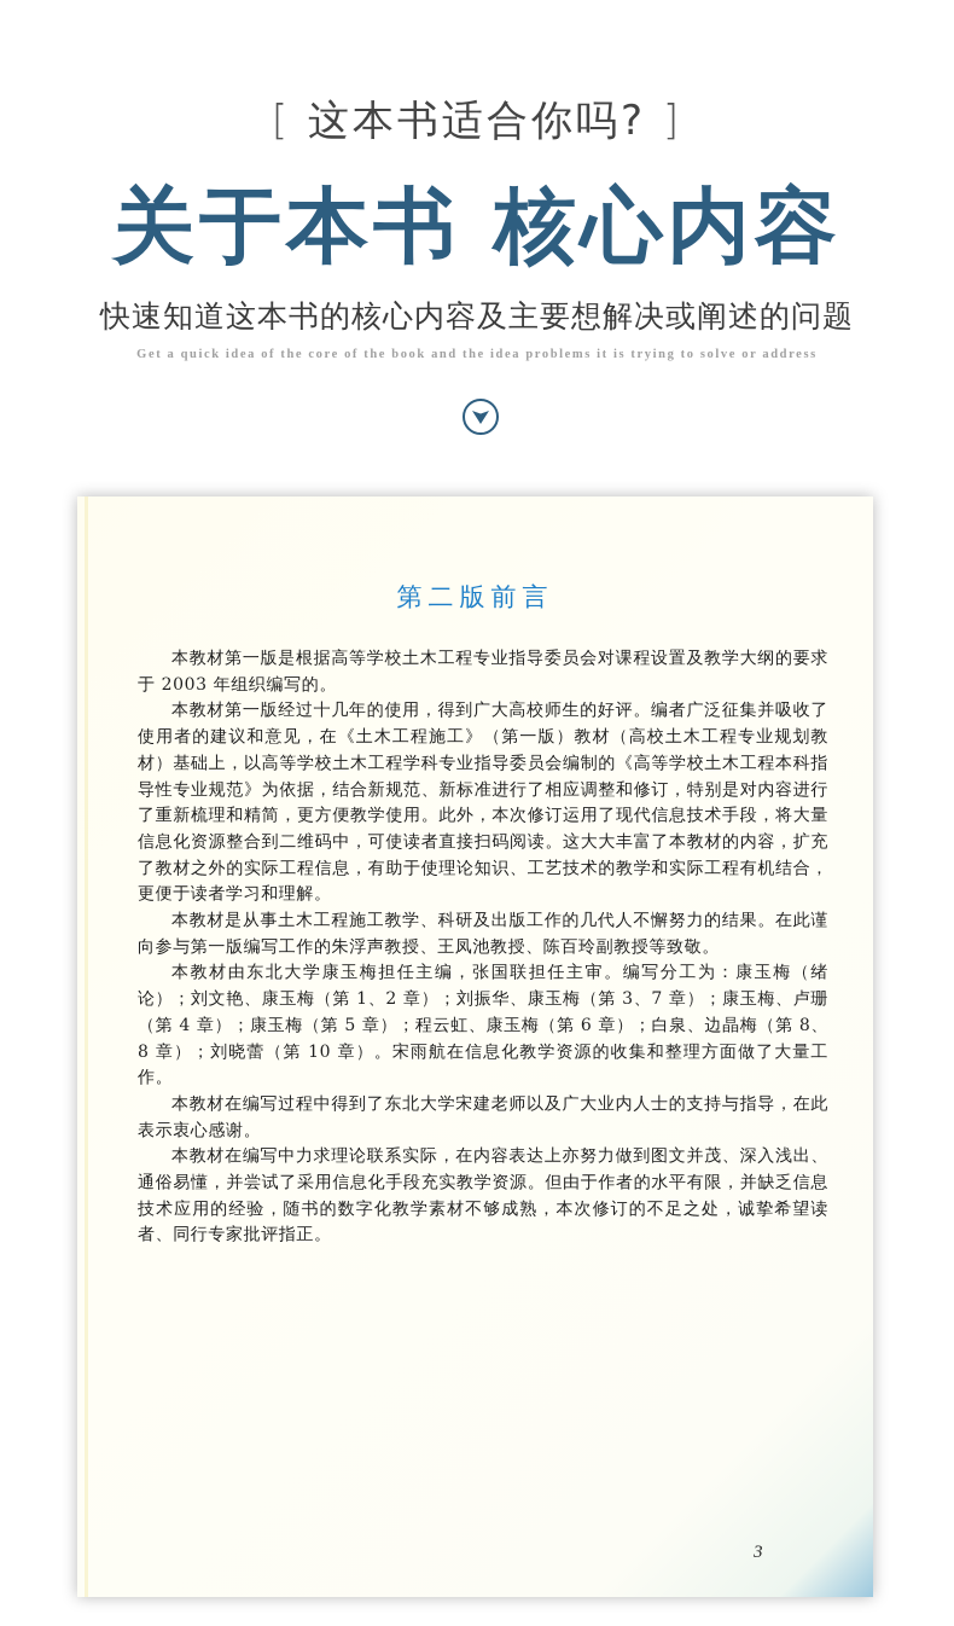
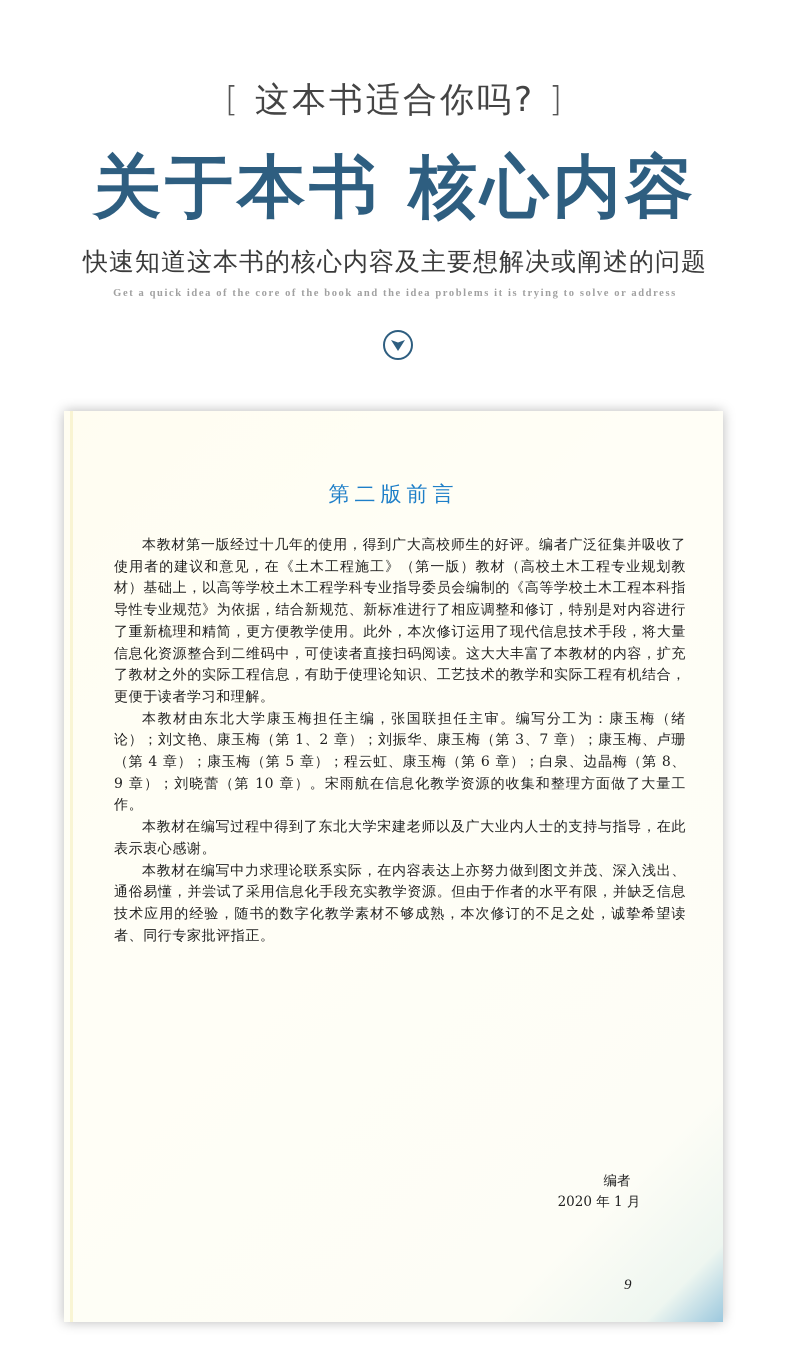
  [ 这本书适合你吗? ]
  关于本书 核心内容
  快速知道这本书的核心内容及主要想解决或阐述的问题
  Get a quick idea of the core of the book and the idea problems it is trying to solve or address
  第二版前言
- 本教材第一版是根据高等学校土木工程专业指导委员会对课程设置及教学大纲的要求于 2003 年组织编写的。
  本教材第一版经过十几年的使用，得到广大高校师生的好评。编者广泛征集并吸收了使用者的建议和意见，在《土木工程施工》（第一版）教材（高校土木工程专业规划教材）基础上，以高等学校土木工程学科专业指导委员会编制的《高等学校土木工程本科指导性专业规范》为依据，结合新规范、新标准进行了相应调整和修订，特别是对内容进行了重新梳理和精简，更方便教学使用。此外，本次修订运用了现代信息技术手段，将大量信息化资源整合到二维码中，可使读者直接扫码阅读。这大大丰富了本教材的内容，扩充了教材之外的实际工程信息，有助于使理论知识、工艺技术的教学和实际工程有机结合，更便于读者学习和理解。
- 本教材是从事土木工程施工教学、科研及出版工作的几代人不懈努力的结果。在此谨向参与第一版编写工作的朱浮声教授、王凤池教授、陈百玲副教授等致敬。
- 本教材由东北大学康玉梅担任主编，张国联担任主审。编写分工为：康玉梅（绪论）；刘文艳、康玉梅（第 1、2 章）；刘振华、康玉梅（第 3、7 章）；康玉梅、卢珊（第 4 章）；康玉梅（第 5 章）；程云虹、康玉梅（第 6 章）；白泉、边晶梅（第 8、8 章）；刘晓蕾（第 10 章）。宋雨航在信息化教学资源的收集和整理方面做了大量工作。
+ 本教材由东北大学康玉梅担任主编，张国联担任主审。编写分工为：康玉梅（绪论）；刘文艳、康玉梅（第 1、2 章）；刘振华、康玉梅（第 3、7 章）；康玉梅、卢珊（第 4 章）；康玉梅（第 5 章）；程云虹、康玉梅（第 6 章）；白泉、边晶梅（第 8、9 章）；刘晓蕾（第 10 章）。宋雨航在信息化教学资源的收集和整理方面做了大量工作。
  本教材在编写过程中得到了东北大学宋建老师以及广大业内人士的支持与指导，在此表示衷心感谢。
  本教材在编写中力求理论联系实际，在内容表达上亦努力做到图文并茂、深入浅出、通俗易懂，并尝试了采用信息化手段充实教学资源。但由于作者的水平有限，并缺乏信息技术应用的经验，随书的数字化教学素材不够成熟，本次修订的不足之处，诚挚希望读者、同行专家批评指正。
+ 编者
+ 2020 年 1 月
- 3
+ 9
